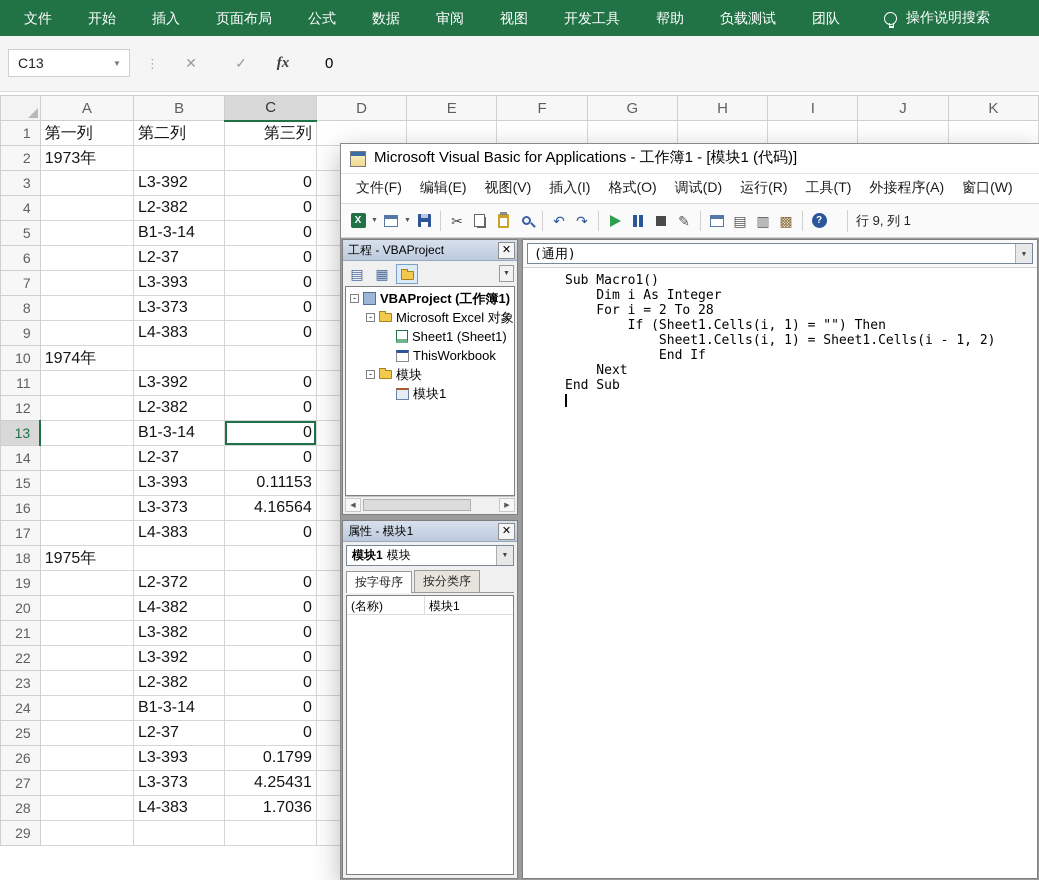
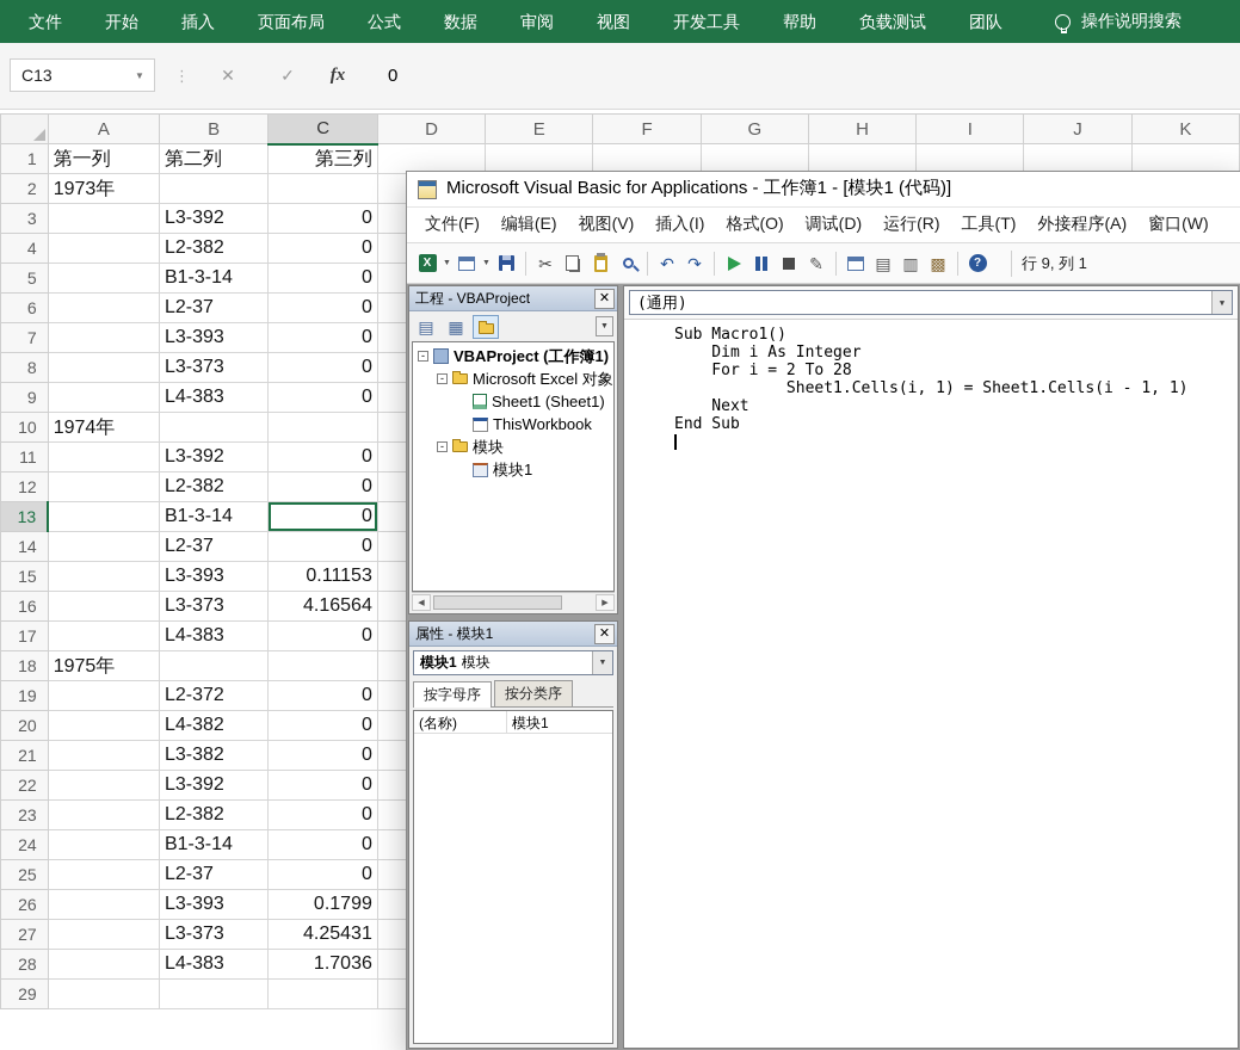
  文件
  开始
  插入
  页面布局
  公式
  数据
  审阅
  视图
  开发工具
  帮助
  负载测试
  团队
  操作说明搜索
  C13
  ▼
  ⋮
  ✕
  ✓
  fx
  0
  	A	B	C	D	E	F	G	H	I	J	K
  1	第一列	第二列	第三列
  2	1973年
  3		L3-392	0
  4		L2-382	0
  5		B1-3-14	0
  6		L2-37	0
  7		L3-393	0
  8		L3-373	0
  9		L4-383	0
  10	1974年
  11		L3-392	0
  12		L2-382	0
  13		B1-3-14	0
  14		L2-37	0
  15		L3-393	0.11153
  16		L3-373	4.16564
  17		L4-383	0
  18	1975年
  19		L2-372	0
  20		L4-382	0
  21		L3-382	0
  22		L3-392	0
  23		L2-382	0
  24		B1-3-14	0
  25		L2-37	0
  26		L3-393	0.1799
  27		L3-373	4.25431
  28		L4-383	1.7036
  29
  Microsoft Visual Basic for Applications - 工作簿1 - [模块1 (代码)]
  文件(F)
  编辑(E)
  视图(V)
  插入(I)
  格式(O)
  调试(D)
  运行(R)
  工具(T)
  外接程序(A)
  窗口(W)
  X
  ✂
  ↶
  ↷
  ✎
  ▤
  ▥
  ▩
  ?
  行 9, 列 1
  工程 - VBAProject
  ✕
  ▤
  ▦
  -
  VBAProject (工作簿1)
  -
  Microsoft Excel 对象
  Sheet1 (Sheet1)
  ThisWorkbook
  -
  模块
  模块1
  属性 - 模块1
  ✕
  模块1
  模块
  按字母序
  按分类序
  (名称)
  模块1
  (通用)
  ▼
  Sub Macro1()
  Dim i As Integer
  For i = 2 To 28
- If (Sheet1.Cells(i, 1) = "") Then
- Sheet1.Cells(i, 1) = Sheet1.Cells(i - 1, 2)
+ Sheet1.Cells(i, 1) = Sheet1.Cells(i - 1, 1)
- End If
  Next
  End Sub
